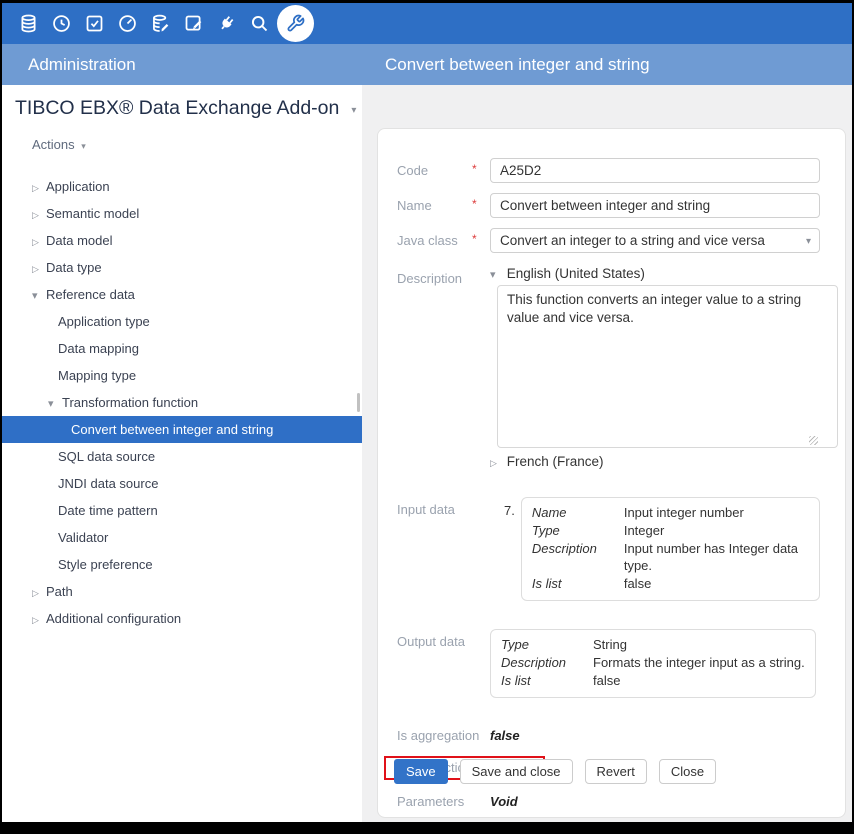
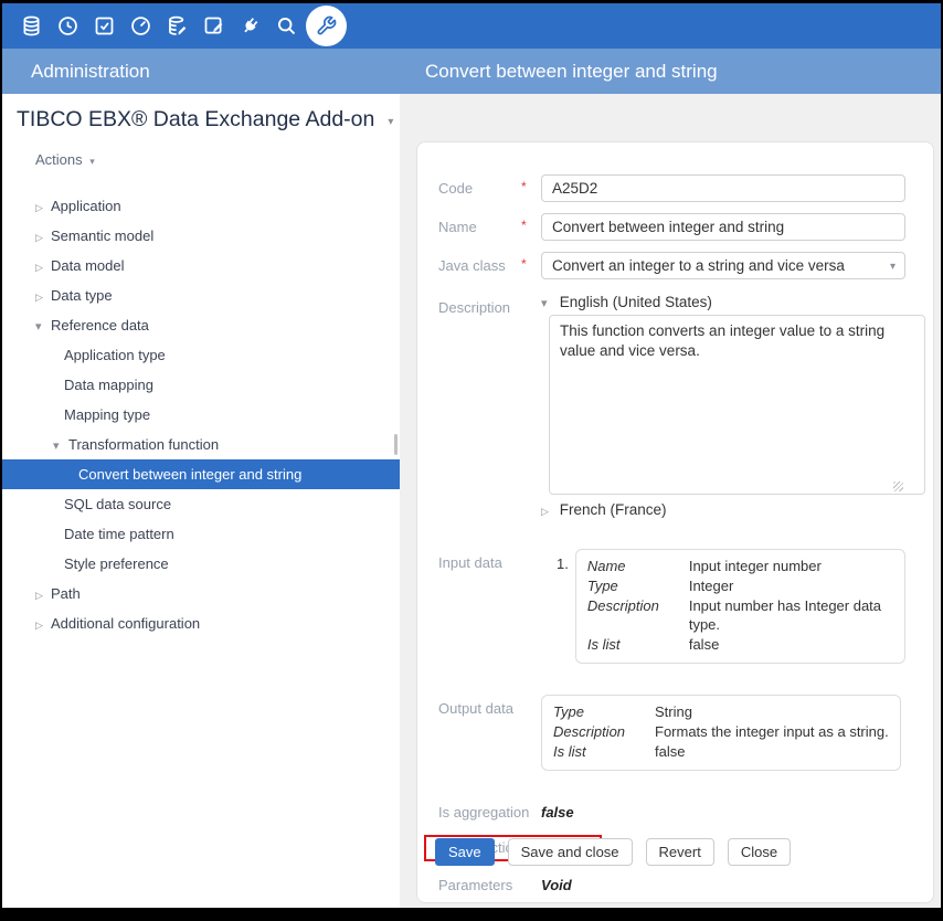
  Administration
  Convert between integer and string
  TIBCO EBX® Data Exchange Add-on
  ▾
  Actions ▾
  Application
  Semantic model
  Data model
  Data type
  Reference data
  Application type
  Data mapping
  Mapping type
  Transformation function
  Convert between integer and string
  SQL data source
- JNDI data source
  Date time pattern
- Validator
  Style preference
  Path
  Additional configuration
  Code
  *
  A25D2
  Name
  *
  Convert between integer and string
  Java class
  *
  Convert an integer to a string and vice versa
  ▾
  Description
  English (United States)
  French (France)
  Input data
- 7.
+ 1.
  Name	Input integer number
  Type	Integer
  Description	Input number has Integer data type.
  Is list	false
  Output data
  Type	String
  Description	Formats the integer input as a string.
  Is list	false
  Is aggregation
  false
  Parameters
  Void
  Save
  Save and close
  Revert
  Close
